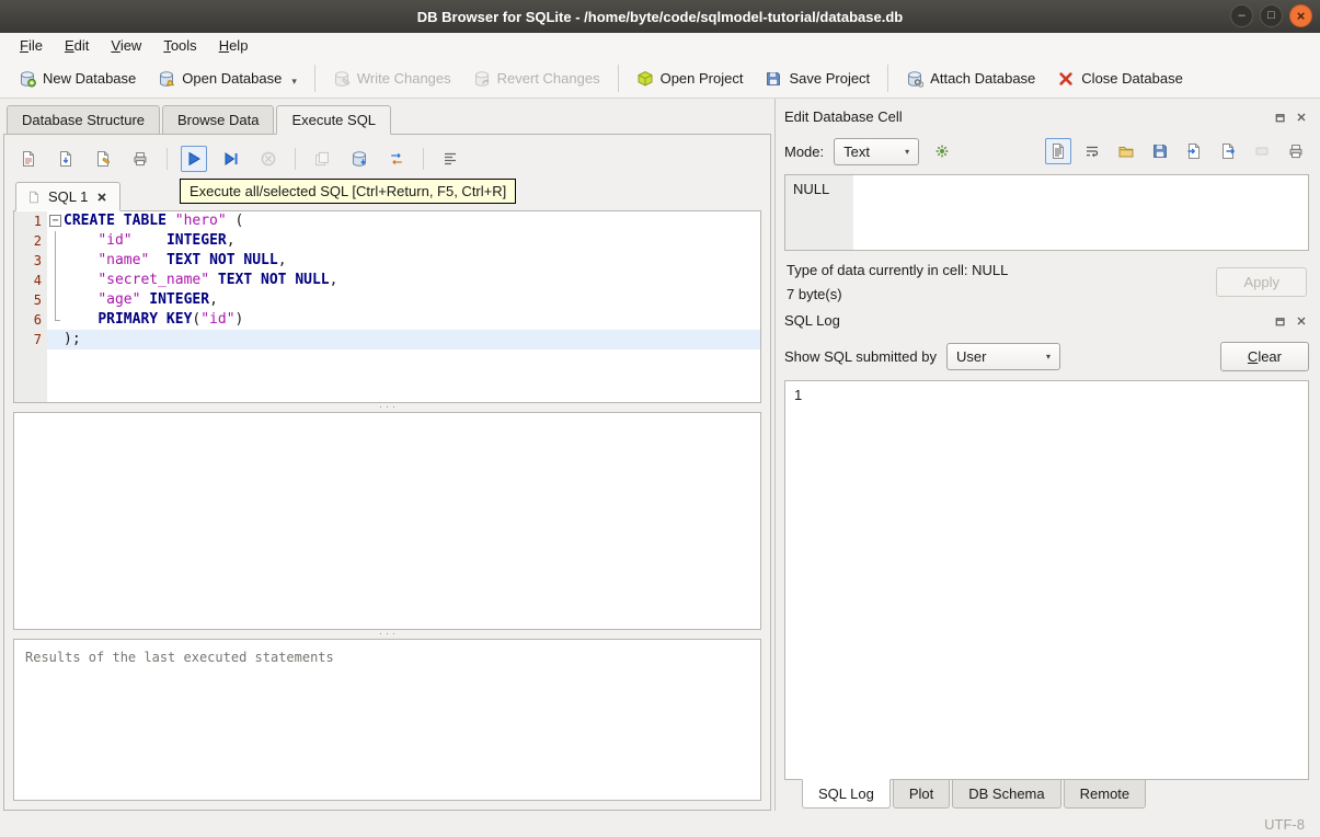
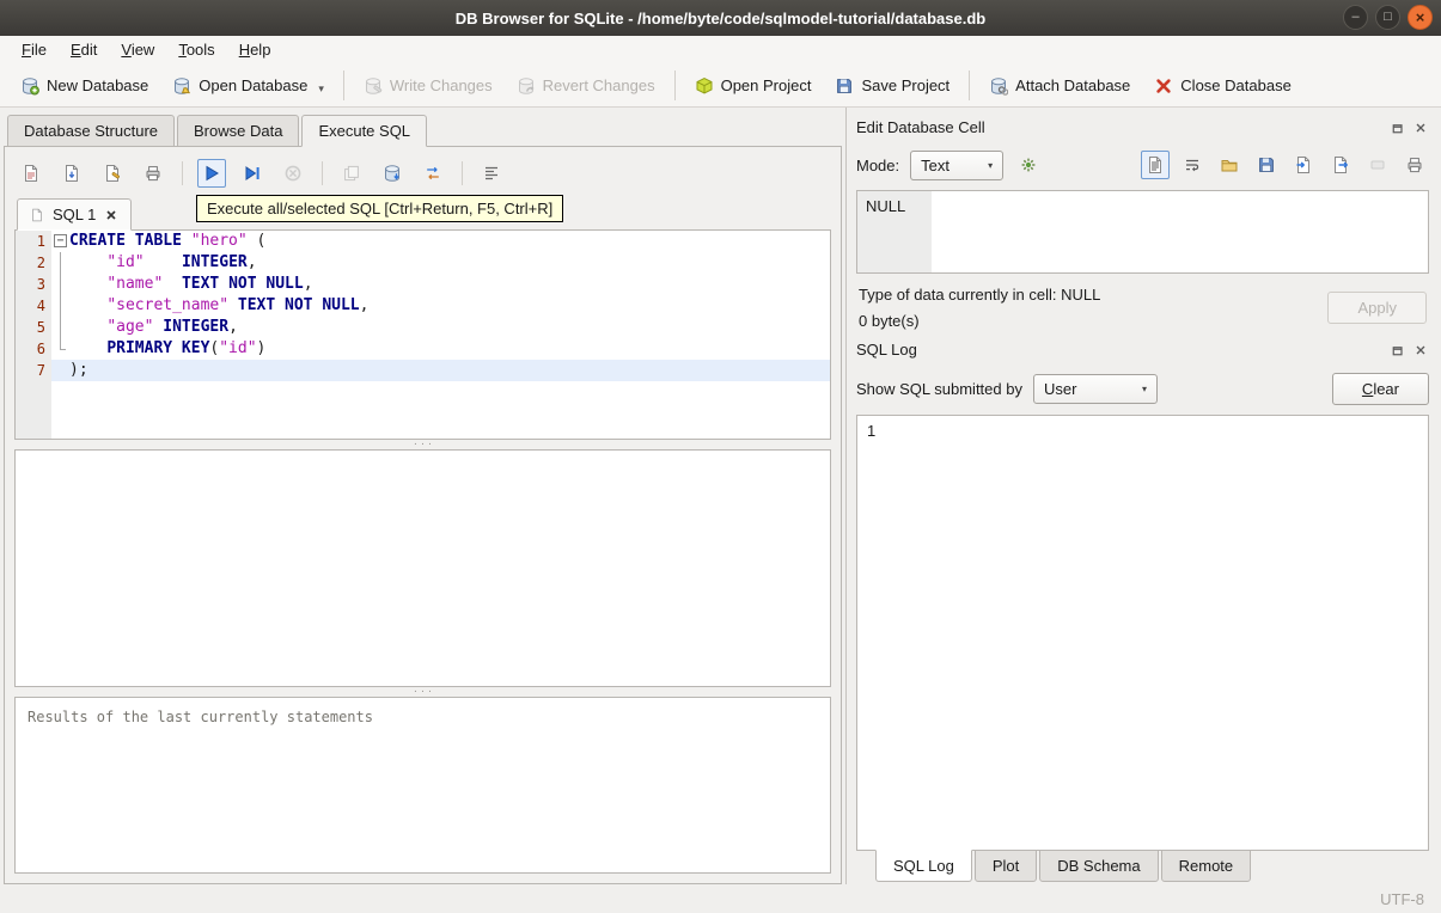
  DB Browser for SQLite - /home/byte/code/sqlmodel-tutorial/database.db
  –
  □
  ×
  File
  Edit
  View
  Tools
  Help
  New Database
  Open Database
  ▾
  Write Changes
  Revert Changes
  Open Project
  Save Project
  Attach Database
  Close Database
  Database Structure
  Browse Data
  Execute SQL
  Execute all/selected SQL [Ctrl+Return, F5, Ctrl+R]
  SQL 1
  1
  −
  CREATE TABLE "hero" (
  2
  "id" INTEGER,
  3
  "name" TEXT NOT NULL,
  4
  "secret_name" TEXT NOT NULL,
  5
  "age" INTEGER,
  6
  PRIMARY KEY("id")
  7
  );
- Results of the last executed statements
+ Results of the last currently statements
  Edit Database Cell
  Mode:
  Text
  ▾
  NULL
  Type of data currently in cell: NULL
- 7 byte(s)
+ 0 byte(s)
  Apply
  SQL Log
  Show SQL submitted by
  User
  ▾
  Clear
  1
  SQL Log
  Plot
  DB Schema
  Remote
  UTF-8
